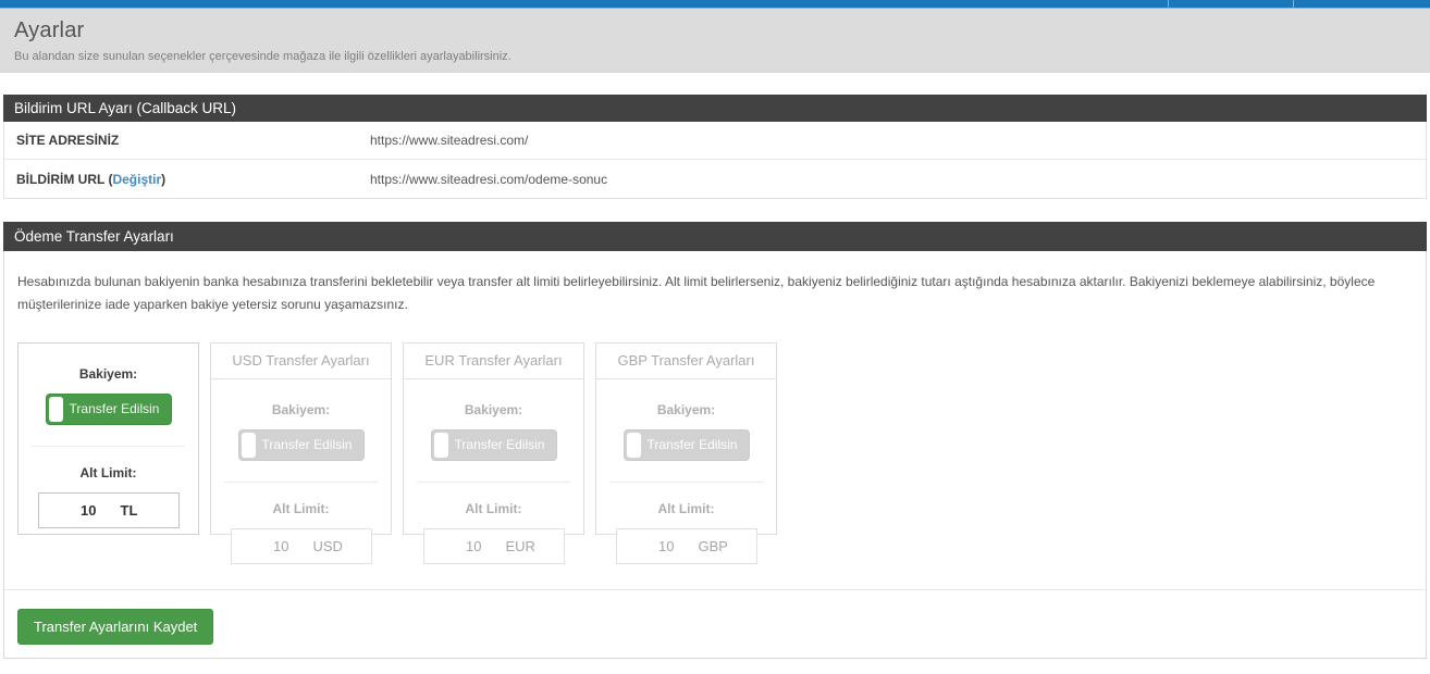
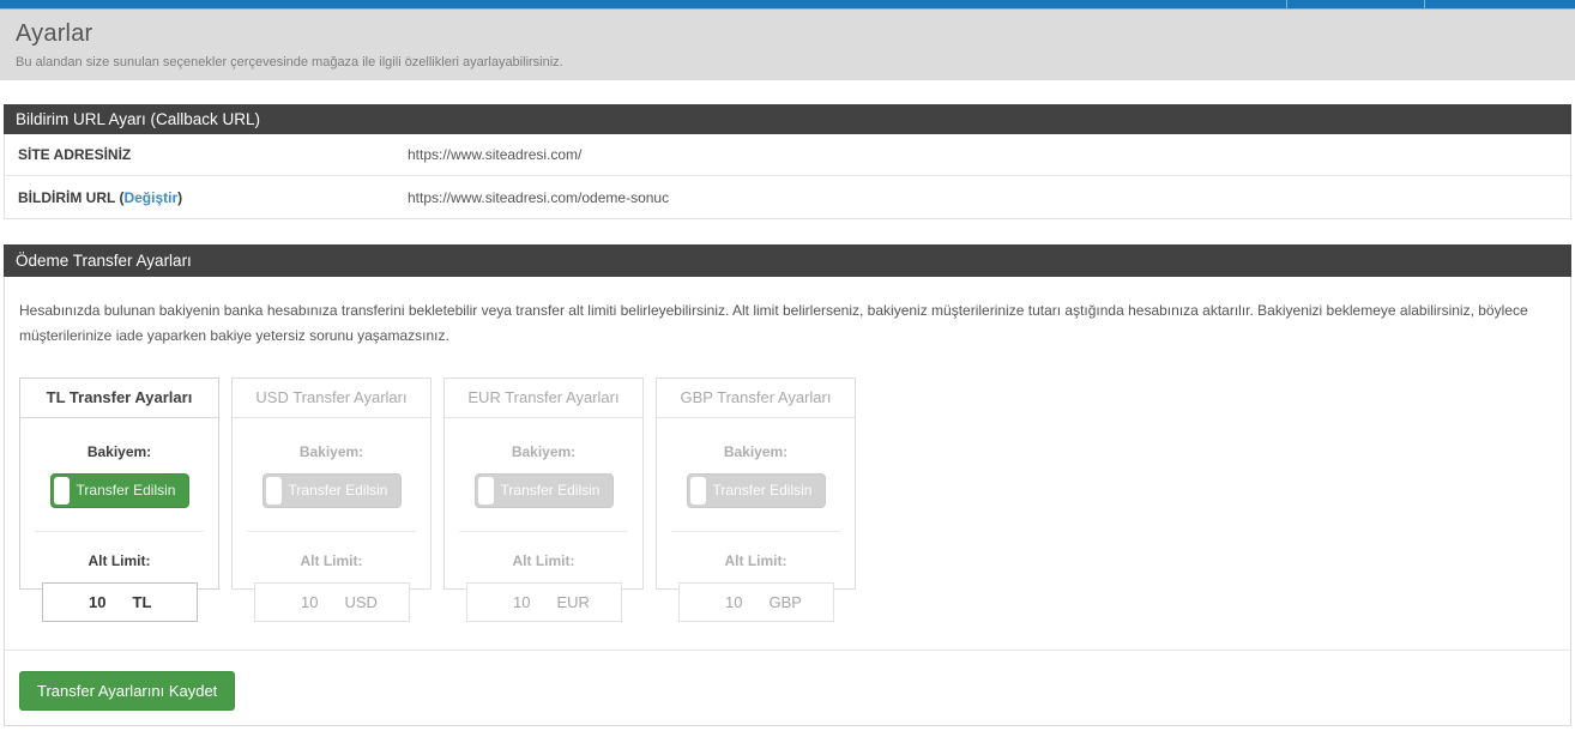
  Ayarlar
  Bu alandan size sunulan seçenekler çerçevesinde mağaza ile ilgili özellikleri ayarlayabilirsiniz.
  Bildirim URL Ayarı (Callback URL)
  SİTE ADRESİNİZ
  https://www.siteadresi.com/
  BİLDİRİM URL (Değiştir)
  https://www.siteadresi.com/odeme-sonuc
  Ödeme Transfer Ayarları
- Hesabınızda bulunan bakiyenin banka hesabınıza transferini bekletebilir veya transfer alt limiti belirleyebilirsiniz. Alt limit belirlerseniz, bakiyeniz belirlediğiniz tutarı aştığında hesabınıza aktarılır. Bakiyenizi beklemeye alabilirsiniz, böylece müşterilerinize iade yaparken bakiye yetersiz sorunu yaşamazsınız.
+ Hesabınızda bulunan bakiyenin banka hesabınıza transferini bekletebilir veya transfer alt limiti belirleyebilirsiniz. Alt limit belirlerseniz, bakiyeniz müşterilerinize tutarı aştığında hesabınıza aktarılır. Bakiyenizi beklemeye alabilirsiniz, böylece müşterilerinize iade yaparken bakiye yetersiz sorunu yaşamazsınız.
+ TL Transfer Ayarları
  Bakiyem:
  Transfer Edilsin
  Alt Limit:
  10
  TL
  USD Transfer Ayarları
  Bakiyem:
  Transfer Edilsin
  Alt Limit:
  10
  USD
  EUR Transfer Ayarları
  Bakiyem:
  Transfer Edilsin
  Alt Limit:
  10
  EUR
  GBP Transfer Ayarları
  Bakiyem:
  Transfer Edilsin
  Alt Limit:
  10
  GBP
  Transfer Ayarlarını Kaydet
